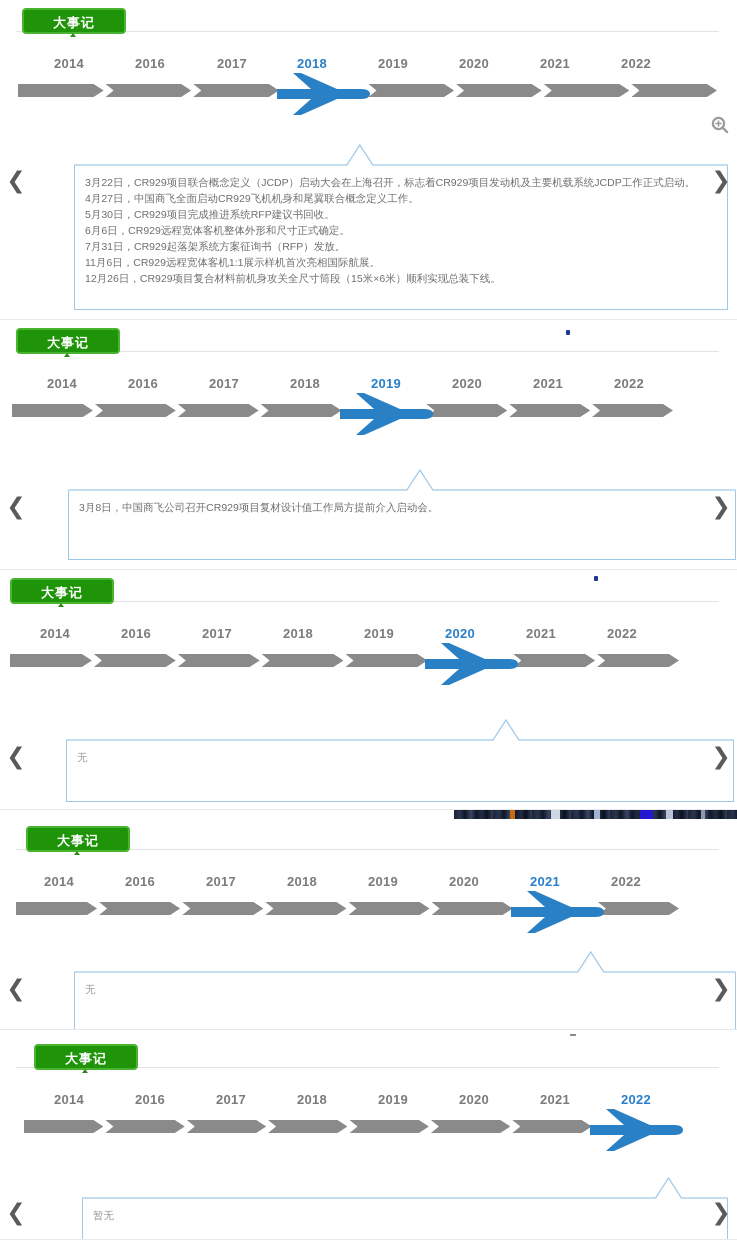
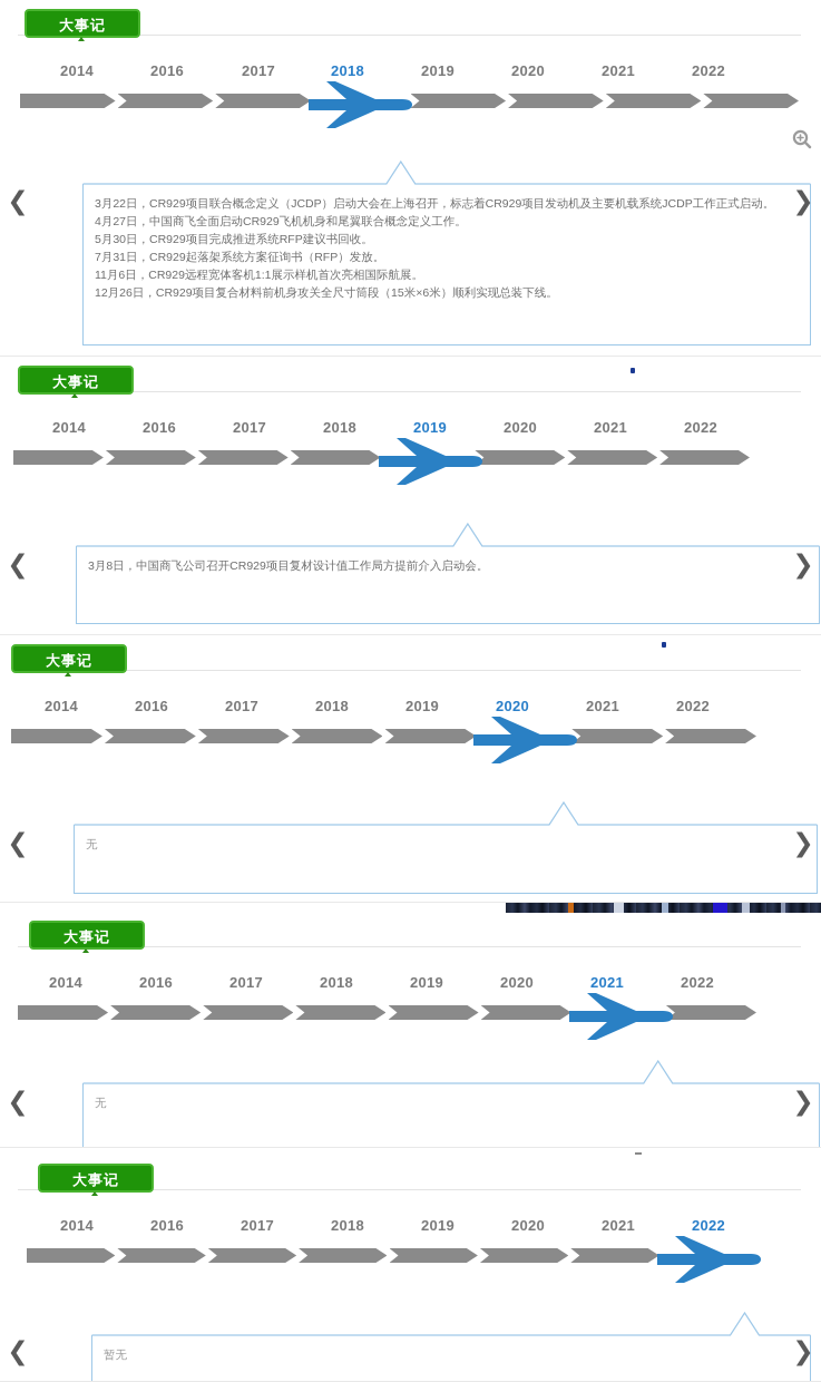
  大事记
  2014
  2016
  2017
  2018
  2019
  2020
  2021
  2022
  3月22日，CR929项目联合概念定义（JCDP）启动大会在上海召开，标志着CR929项目发动机及主要机载系统JCDP工作正式启动。
  4月27日，中国商飞全面启动CR929飞机机身和尾翼联合概念定义工作。
  5月30日，CR929项目完成推进系统RFP建议书回收。
- 6月6日，CR929远程宽体客机整体外形和尺寸正式确定。
  7月31日，CR929起落架系统方案征询书（RFP）发放。
  11月6日，CR929远程宽体客机1:1展示样机首次亮相国际航展。
  12月26日，CR929项目复合材料前机身攻关全尺寸筒段（15米×6米）顺利实现总装下线。
  ❮
  ❯
  大事记
  2014
  2016
  2017
  2018
  2019
  2020
  2021
  2022
  3月8日，中国商飞公司召开CR929项目复材设计值工作局方提前介入启动会。
  ❮
  ❯
  大事记
  2014
  2016
  2017
  2018
  2019
  2020
  2021
  2022
  无
  ❮
  ❯
  大事记
  2014
  2016
  2017
  2018
  2019
  2020
  2021
  2022
  无
  ❮
  ❯
  大事记
  2014
  2016
  2017
  2018
  2019
  2020
  2021
  2022
  暂无
  ❮
  ❯
